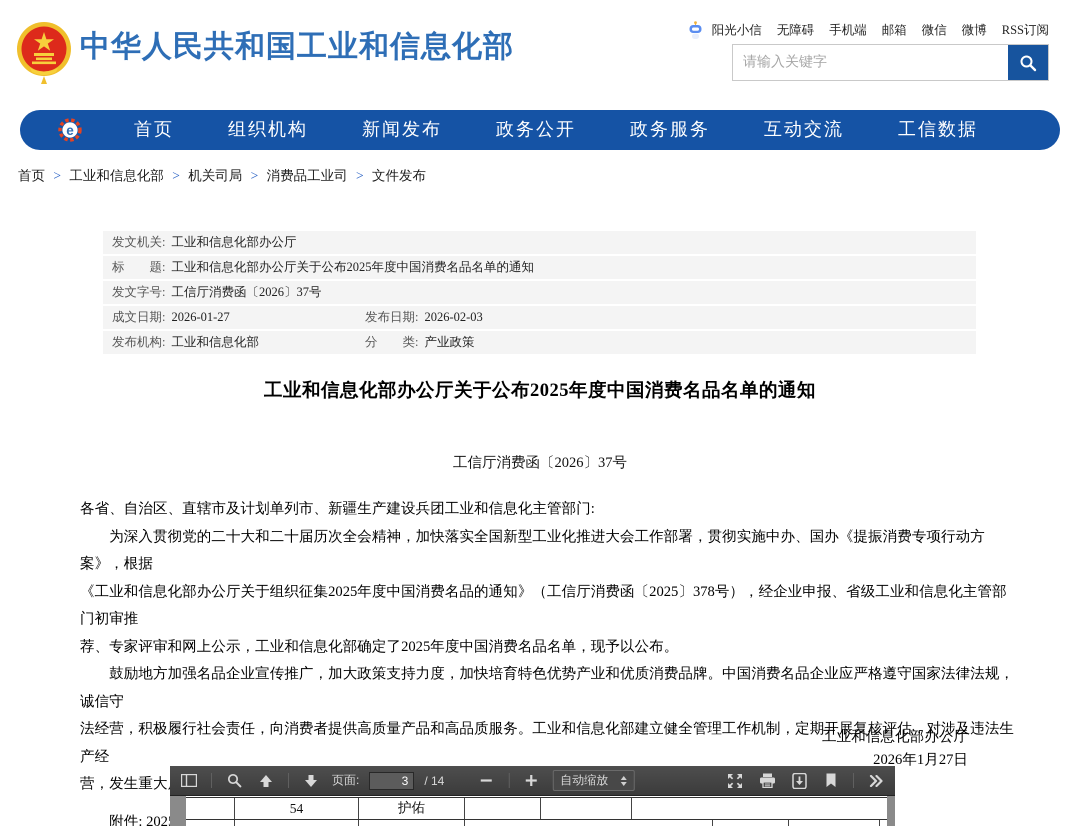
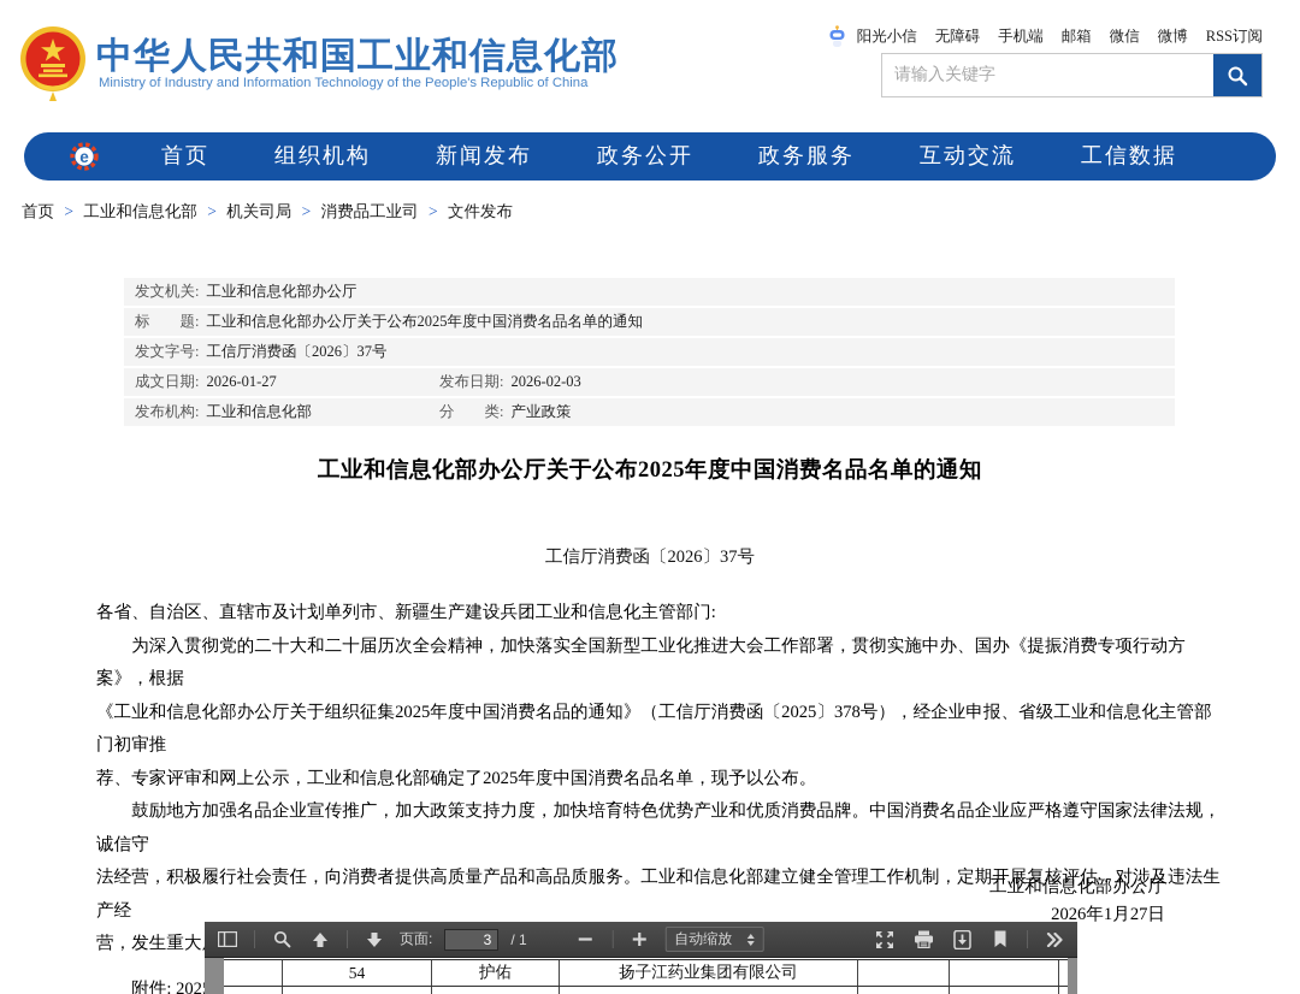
  中华人民共和国工业和信息化部
+ Ministry of Industry and Information Technology of the People's Republic of China
  阳光小信
  无障碍
  手机端
  邮箱
  微信
  微博
  RSS订阅
  请输入关键字
  e
  首页
  组织机构
  新闻发布
  政务公开
  政务服务
  互动交流
  工信数据
  首页 > 工业和信息化部 > 机关司局 > 消费品工业司 > 文件发布
  发文机关: 工业和信息化部办公厅
  标 题: 工业和信息化部办公厅关于公布2025年度中国消费名品名单的通知
  发文字号: 工信厅消费函〔2026〕37号
  成文日期: 2026-01-27
  发布日期: 2026-02-03
  发布机构: 工业和信息化部
  分 类: 产业政策
  工业和信息化部办公厅关于公布2025年度中国消费名品名单的通知
  工信厅消费函〔2026〕37号
  各省、自治区、直辖市及计划单列市、新疆生产建设兵团工业和信息化主管部门:
  为深入贯彻党的二十大和二十届历次全会精神，加快落实全国新型工业化推进大会工作部署，贯彻实施中办、国办《提振消费专项行动方案》，根据
  《工业和信息化部办公厅关于组织征集2025年度中国消费名品的通知》（工信厅消费函〔2025〕378号），经企业申报、省级工业和信息化主管部门初审推
  荐、专家评审和网上公示，工业和信息化部确定了2025年度中国消费名品名单，现予以公布。
  鼓励地方加强名品企业宣传推广，加大政策支持力度，加快培育特色优势产业和优质消费品牌。中国消费名品企业应严格遵守国家法律法规，诚信守
  法经营，积极履行社会责任，向消费者提供高质量产品和高品质服务。工业和信息化部建立健全管理工作机制，定期开展复核评估，对涉及违法生产经
  工业和信息化部办公厅
  2026年1月27日
  页面:
  3
- / 14
+ / 1
  自动缩放
  54
  护佑
+ 扬子江药业集团有限公司
